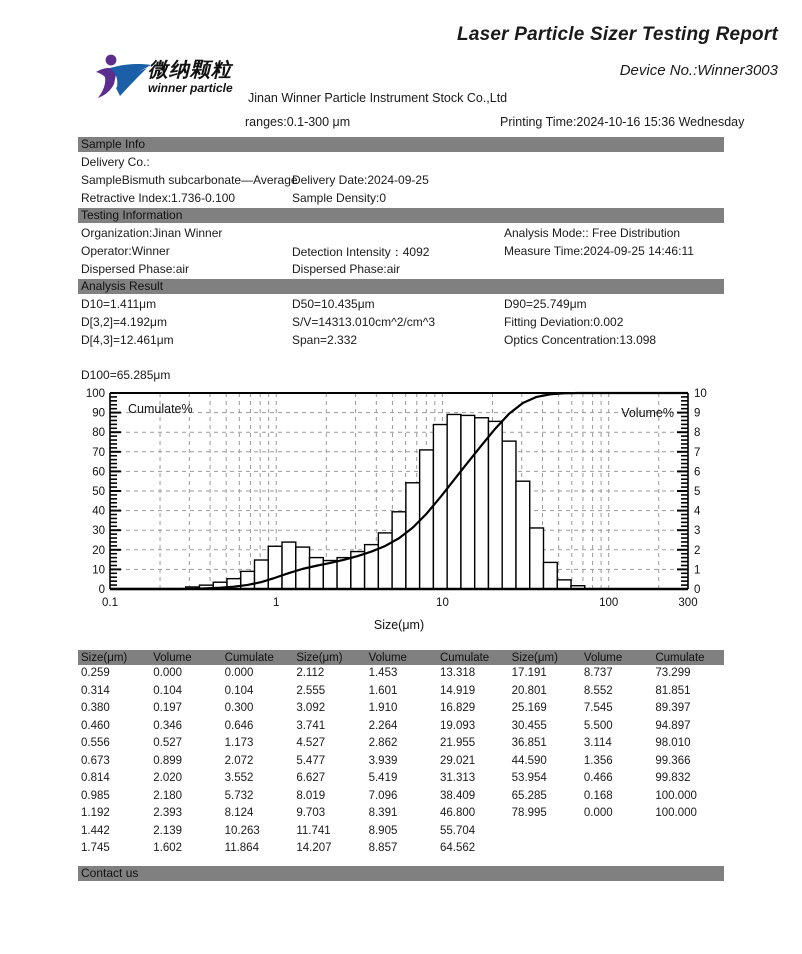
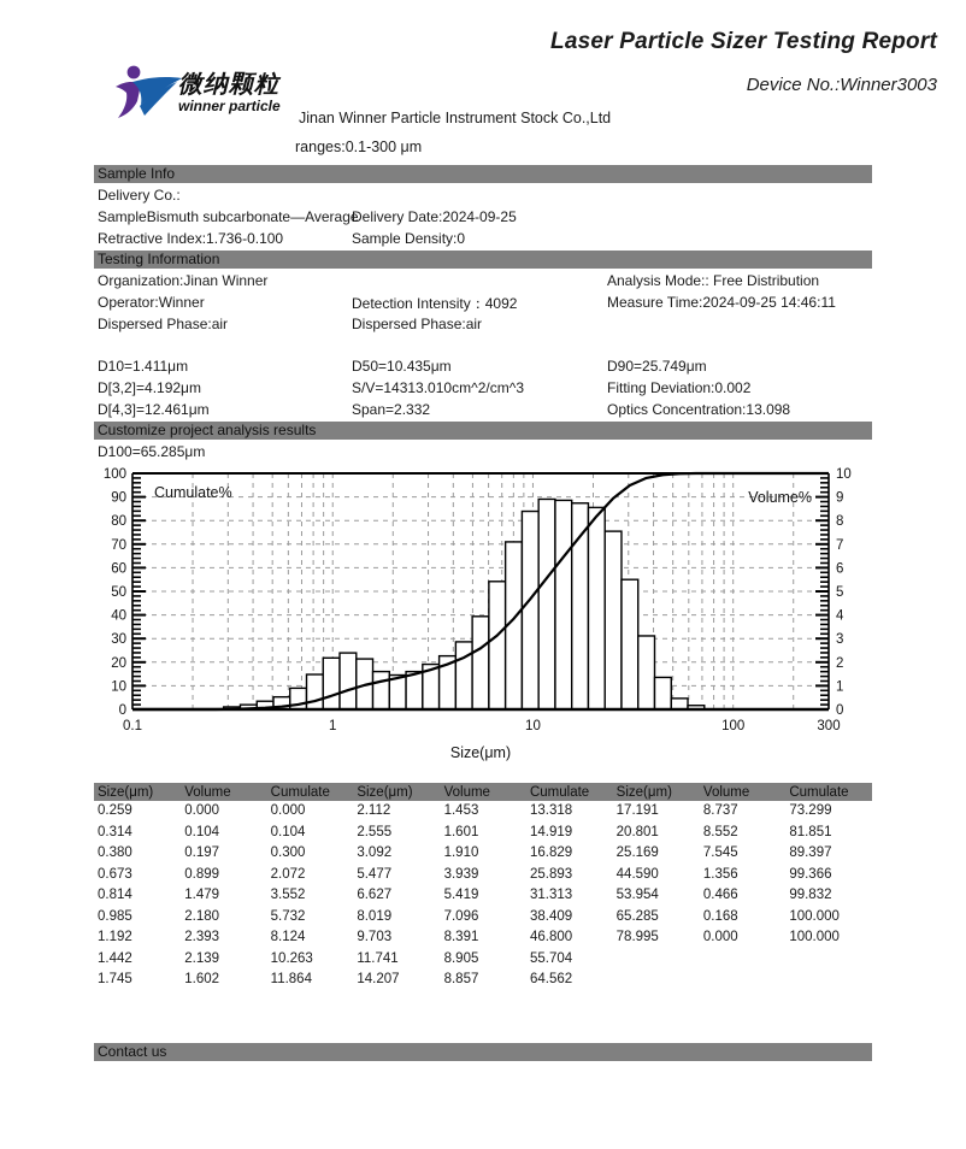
  Laser Particle Sizer Testing Report
  Device No.:Winner3003
  微纳颗粒
  winner particle
  Jinan Winner Particle Instrument Stock Co.,Ltd
  ranges:0.1-300 μm
- Printing Time:2024-10-16 15:36 Wednesday
  Sample Info
  Delivery Co.:
  SampleBismuth subcarbonate—Average
  Delivery Date:2024-09-25
  Retractive Index:1.736-0.100
  Sample Density:0
  Testing Information
  Organization:Jinan Winner
  Analysis Mode:: Free Distribution
  Operator:Winner
  Detection Intensity：4092
  Measure Time:2024-09-25 14:46:11
  Dispersed Phase:air
  Dispersed Phase:air
- Analysis Result
  D10=1.411μm
  D50=10.435μm
  D90=25.749μm
  D[3,2]=4.192μm
  S/V=14313.010cm^2/cm^3
  Fitting Deviation:0.002
  D[4,3]=12.461μm
  Span=2.332
  Optics Concentration:13.098
+ Customize project analysis results
  D100=65.285μm
  0
  10
  20
  30
  40
  50
  60
  70
  80
  90
  100
  0
  1
  2
  3
  4
  5
  6
  7
  8
  9
  10
  0.1
  1
  10
  100
  300
  Size(μm)
  Cumulate%
  Volume%
  Size(μm)	Volume	Cumulate	Size(μm)	Volume	Cumulate	Size(μm)	Volume	Cumulate
  0.259	0.000	0.000	2.112	1.453	13.318	17.191	8.737	73.299
  0.314	0.104	0.104	2.555	1.601	14.919	20.801	8.552	81.851
  0.380	0.197	0.300	3.092	1.910	16.829	25.169	7.545	89.397
- 0.460	0.346	0.646	3.741	2.264	19.093	30.455	5.500	94.897
- 0.556	0.527	1.173	4.527	2.862	21.955	36.851	3.114	98.010
- 0.673	0.899	2.072	5.477	3.939	29.021	44.590	1.356	99.366
+ 0.673	0.899	2.072	5.477	3.939	25.893	44.590	1.356	99.366
- 0.814	2.020	3.552	6.627	5.419	31.313	53.954	0.466	99.832
+ 0.814	1.479	3.552	6.627	5.419	31.313	53.954	0.466	99.832
  0.985	2.180	5.732	8.019	7.096	38.409	65.285	0.168	100.000
  1.192	2.393	8.124	9.703	8.391	46.800	78.995	0.000	100.000
  1.442	2.139	10.263	11.741	8.905	55.704
  1.745	1.602	11.864	14.207	8.857	64.562
  Contact us
